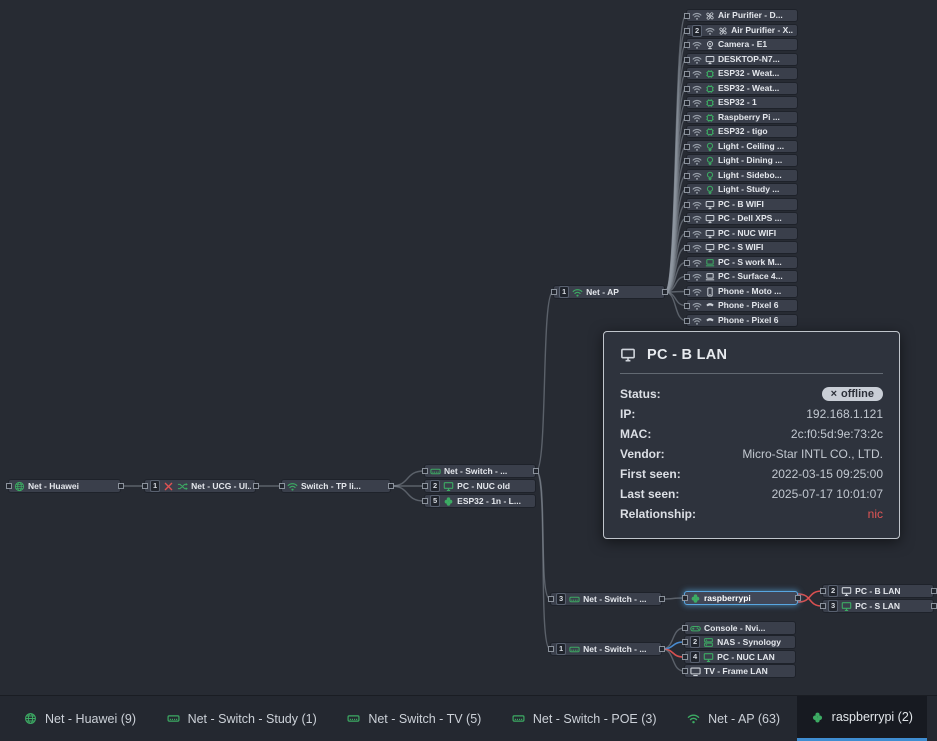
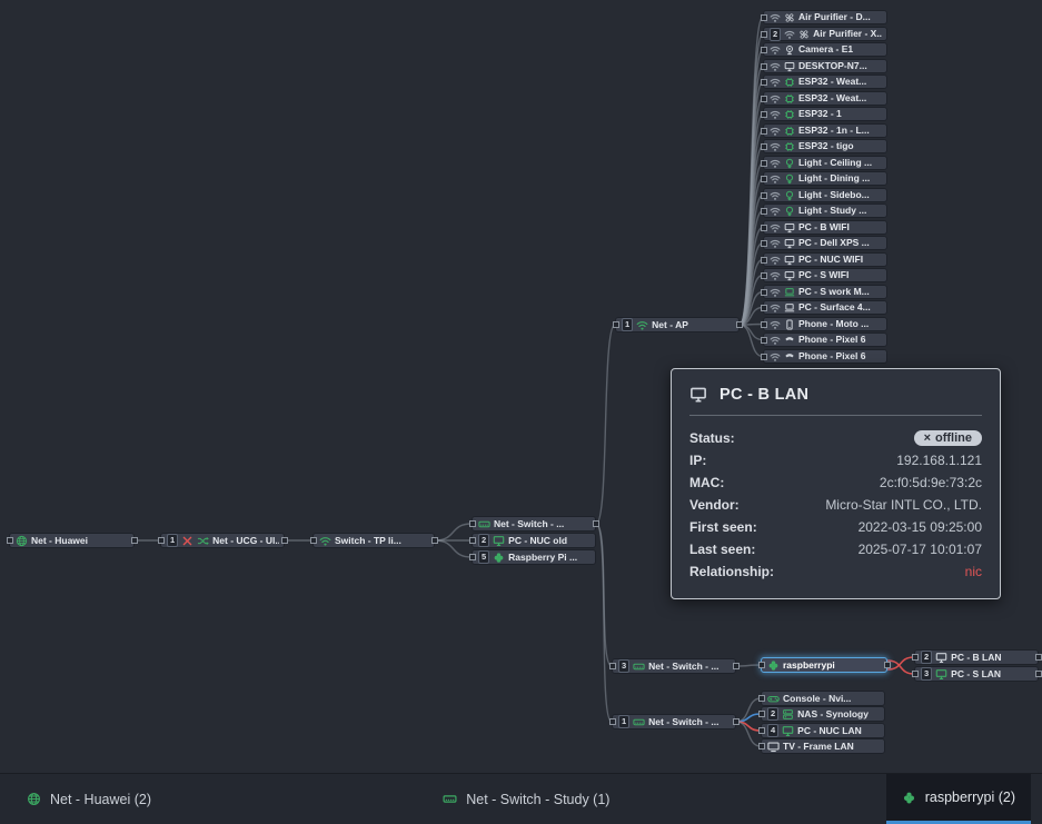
  Net - Huawei
  1
  Net - UCG - Ul..
  Switch - TP li...
  Net - Switch - ...
  2
  PC - NUC old
  5
- ESP32 - 1n - L...
+ Raspberry Pi ...
  1
  Net - AP
  Air Purifier - D...
  2
  Air Purifier - X..
  Camera - E1
  DESKTOP-N7...
  ESP32 - Weat...
  ESP32 - Weat...
  ESP32 - 1
- Raspberry Pi ...
+ ESP32 - 1n - L...
  ESP32 - tigo
  Light - Ceiling ...
  Light - Dining ...
  Light - Sidebo...
  Light - Study ...
  PC - B WIFI
  PC - Dell XPS ...
  PC - NUC WIFI
  PC - S WIFI
  PC - S work M...
  PC - Surface 4...
  Phone - Moto ...
  Phone - Pixel 6
  Phone - Pixel 6
  3
  Net - Switch - ...
  raspberrypi
  2
  PC - B LAN
  3
  PC - S LAN
  1
  Net - Switch - ...
  Console - Nvi...
  2
  NAS - Synology
  4
  PC - NUC LAN
  TV - Frame LAN
  PC - B LAN
  Status:
  ×
  offline
  IP:
  192.168.1.121
  MAC:
  2c:f0:5d:9e:73:2c
  Vendor:
  Micro-Star INTL CO., LTD.
  First seen:
  2022-03-15 09:25:00
  Last seen:
  2025-07-17 10:01:07
  Relationship:
  nic
- Net - Huawei (9)
+ Net - Huawei (2)
  Net - Switch - Study (1)
- Net - Switch - TV (5)
- Net - Switch - POE (3)
- Net - AP (63)
  raspberrypi (2)
